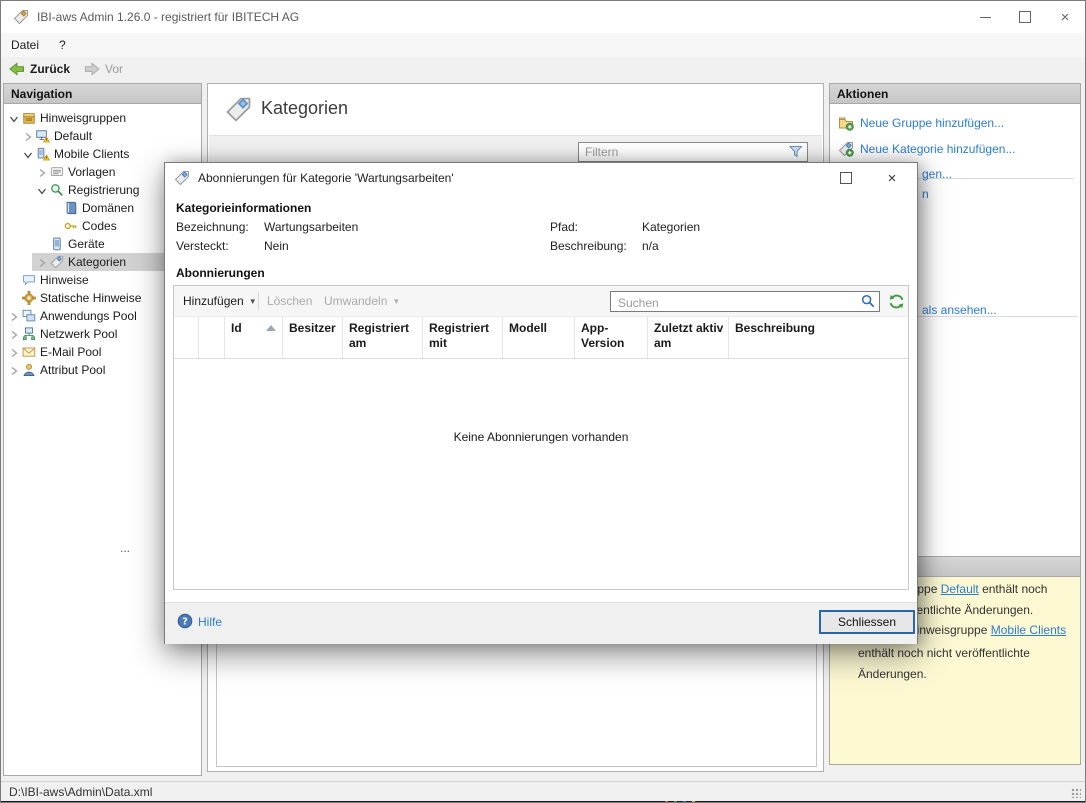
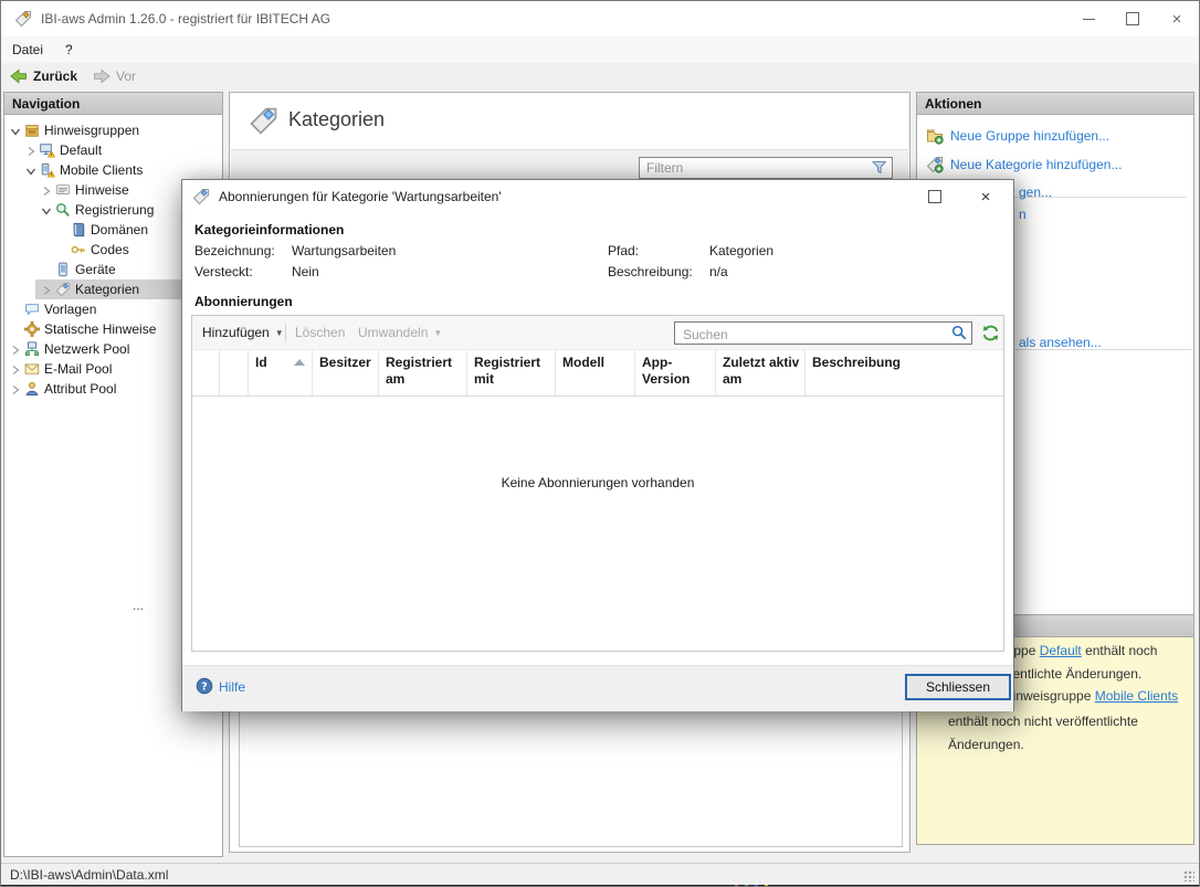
  IBI-aws Admin 1.26.0 - registriert für IBITECH AG
  ×
  Datei
  ?
  Zurück
  Vor
  Navigation
  Hinweisgruppen
  Default
  Mobile Clients
- Vorlagen
+ Hinweise
  Registrierung
  Domänen
  Codes
  Geräte
  Kategorien
- Hinweise
+ Vorlagen
  Statische Hinweise
- Anwendungs Pool
  Netzwerk Pool
  E-Mail Pool
  Attribut Pool
  Kategorien
  Filtern
  Aktionen
  Neue Gruppe hinzufügen...
  Neue Kategorie hinzufügen...
  gen...
  n
  als ansehen...
  ...
  inweisgruppe Mobile Clients
  enthält noch nicht veröffentlichte
  Änderungen.
  D:\IBI-aws\Admin\Data.xml
  Abonnierungen für Kategorie 'Wartungsarbeiten'
  ×
  Kategorieinformationen
  Bezeichnung:
  Wartungsarbeiten
  Versteckt:
  Nein
  Pfad:
  Kategorien
  Beschreibung:
  n/a
  Abonnierungen
  Hinzufügen ▼
  Löschen
  Umwandeln ▼
  Suchen
  Id
  Besitzer
  Registriert am
  Registriert mit
  Modell
  App-Version
  Zuletzt aktiv am
  Beschreibung
  Keine Abonnierungen vorhanden
  ?
  Hilfe
  Schliessen
